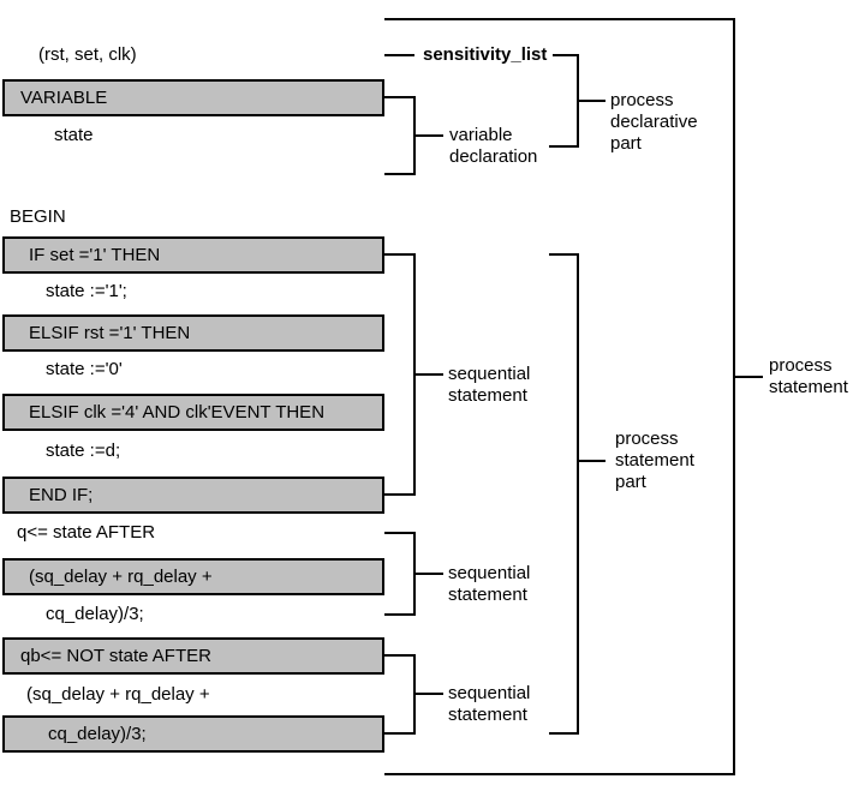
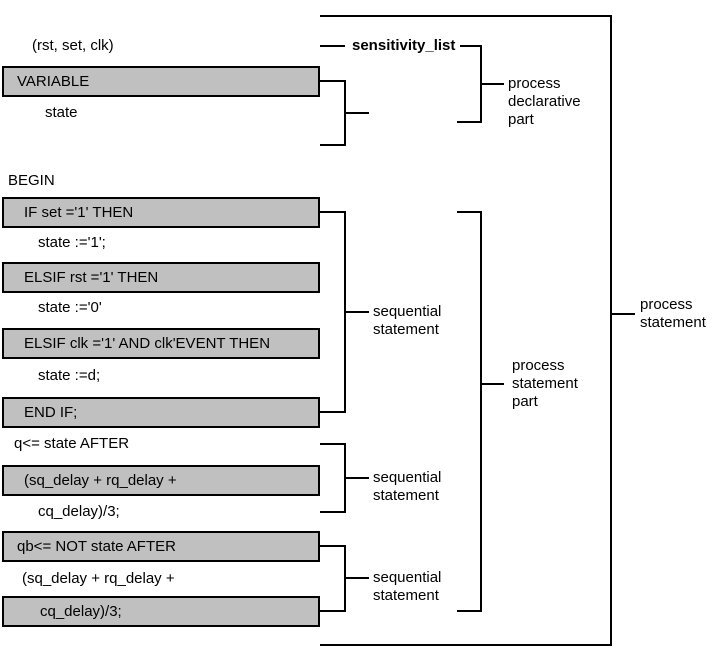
  (rst, set, clk)
  VARIABLE
  state
  BEGIN
  IF set ='1' THEN
  state :='1';
  ELSIF rst ='1' THEN
  state :='0'
- ELSIF clk ='4' AND clk'EVENT THEN
+ ELSIF clk ='1' AND clk'EVENT THEN
  state :=d;
  END IF;
  q<= state AFTER
  (sq_delay + rq_delay +
  cq_delay)/3;
  qb<= NOT state AFTER
  (sq_delay + rq_delay +
  cq_delay)/3;
  sensitivity_list
- variable
- declaration
  process
  declarative
  part
  sequential
  statement
  sequential
  statement
  sequential
  statement
  process
  statement
  part
  process
  statement
